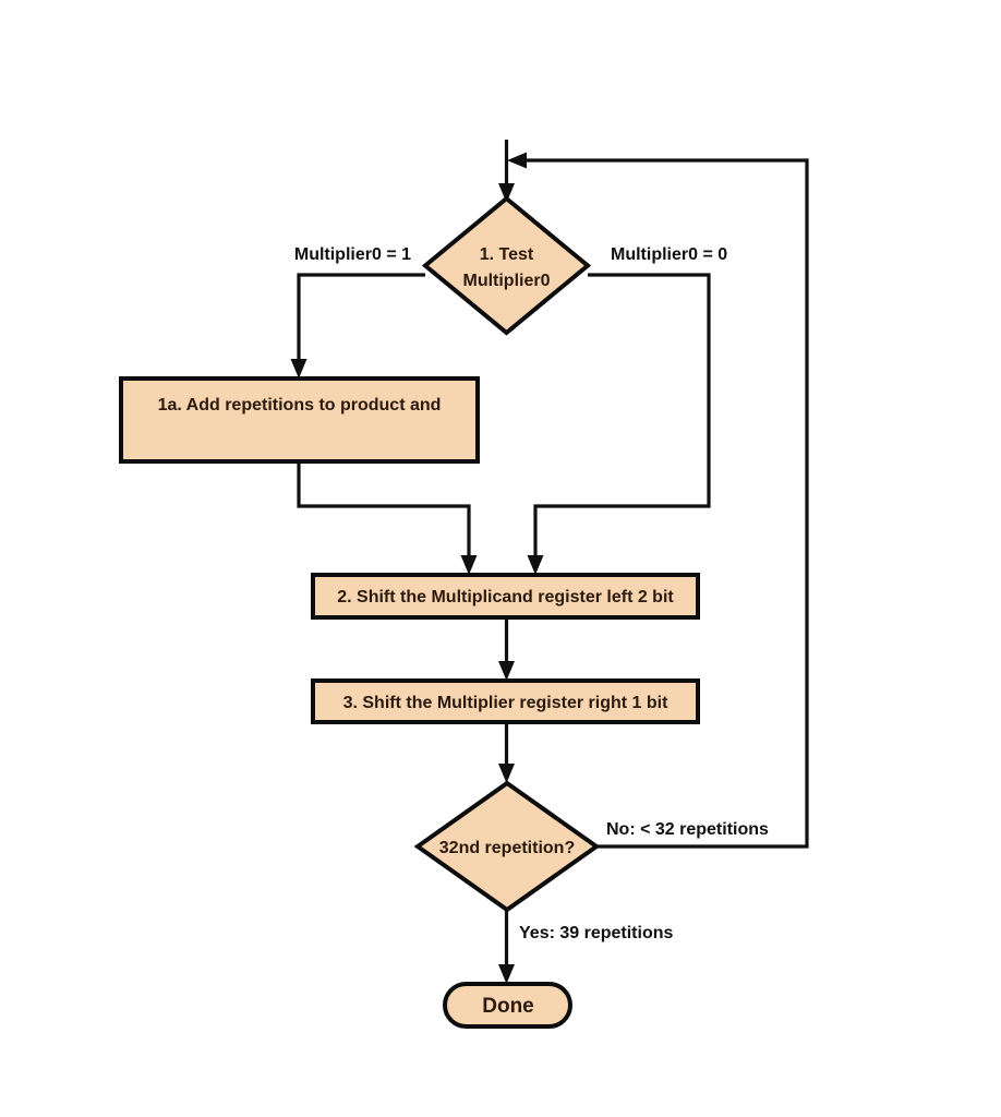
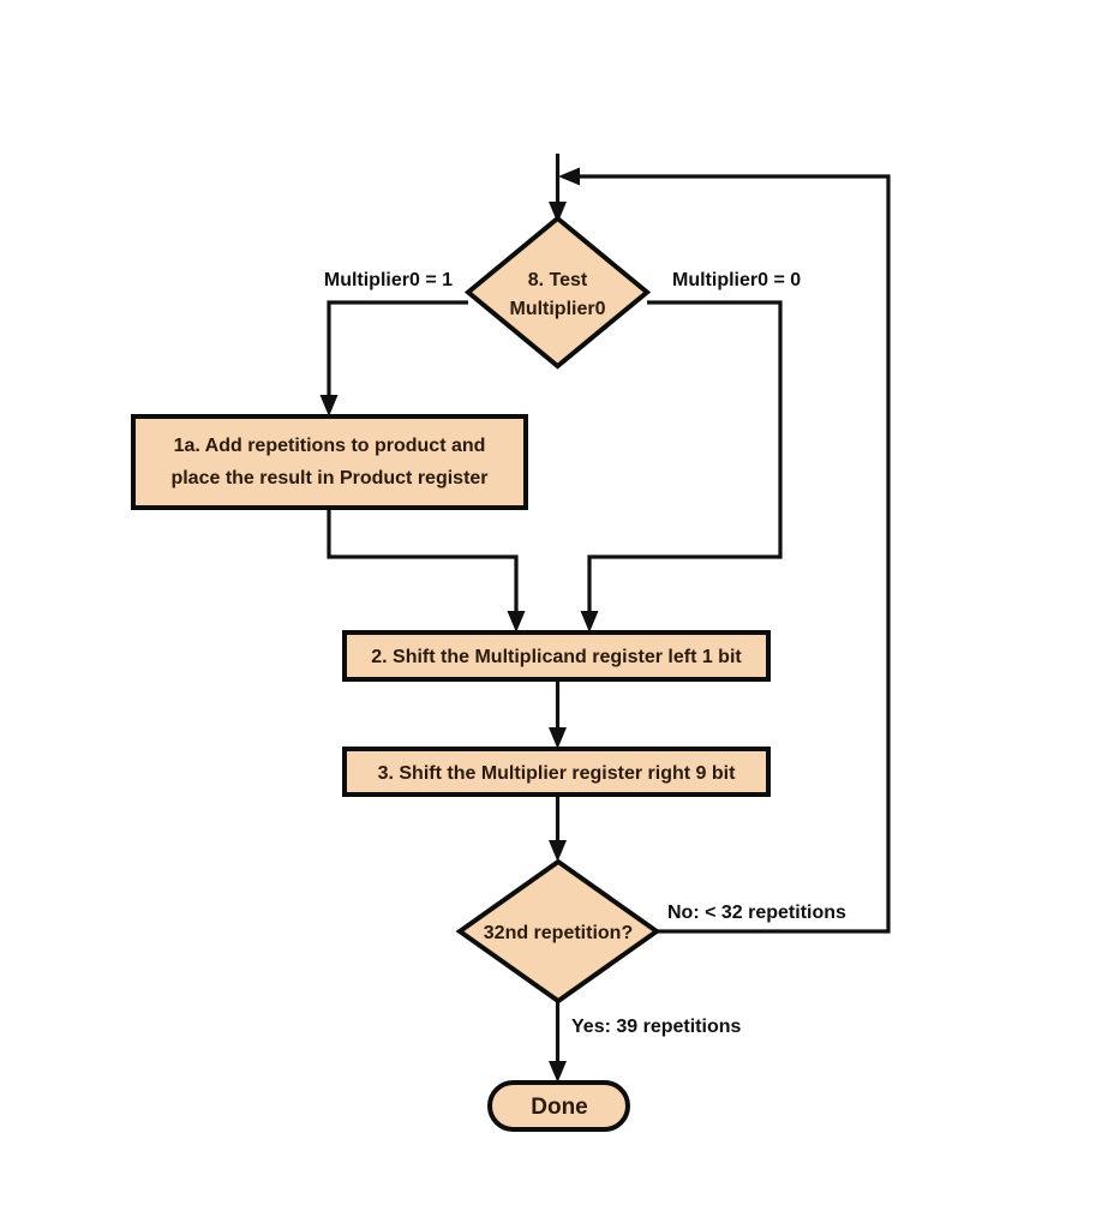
- 1. Test
+ 8. Test
  Multiplier0
  1a. Add repetitions to product and
+ place the result in Product register
- 2. Shift the Multiplicand register left 2 bit
+ 2. Shift the Multiplicand register left 1 bit
- 3. Shift the Multiplier register right 1 bit
+ 3. Shift the Multiplier register right 9 bit
  32nd repetition?
  Done
  Multiplier0 = 1
  Multiplier0 = 0
  No: < 32 repetitions
  Yes: 39 repetitions
